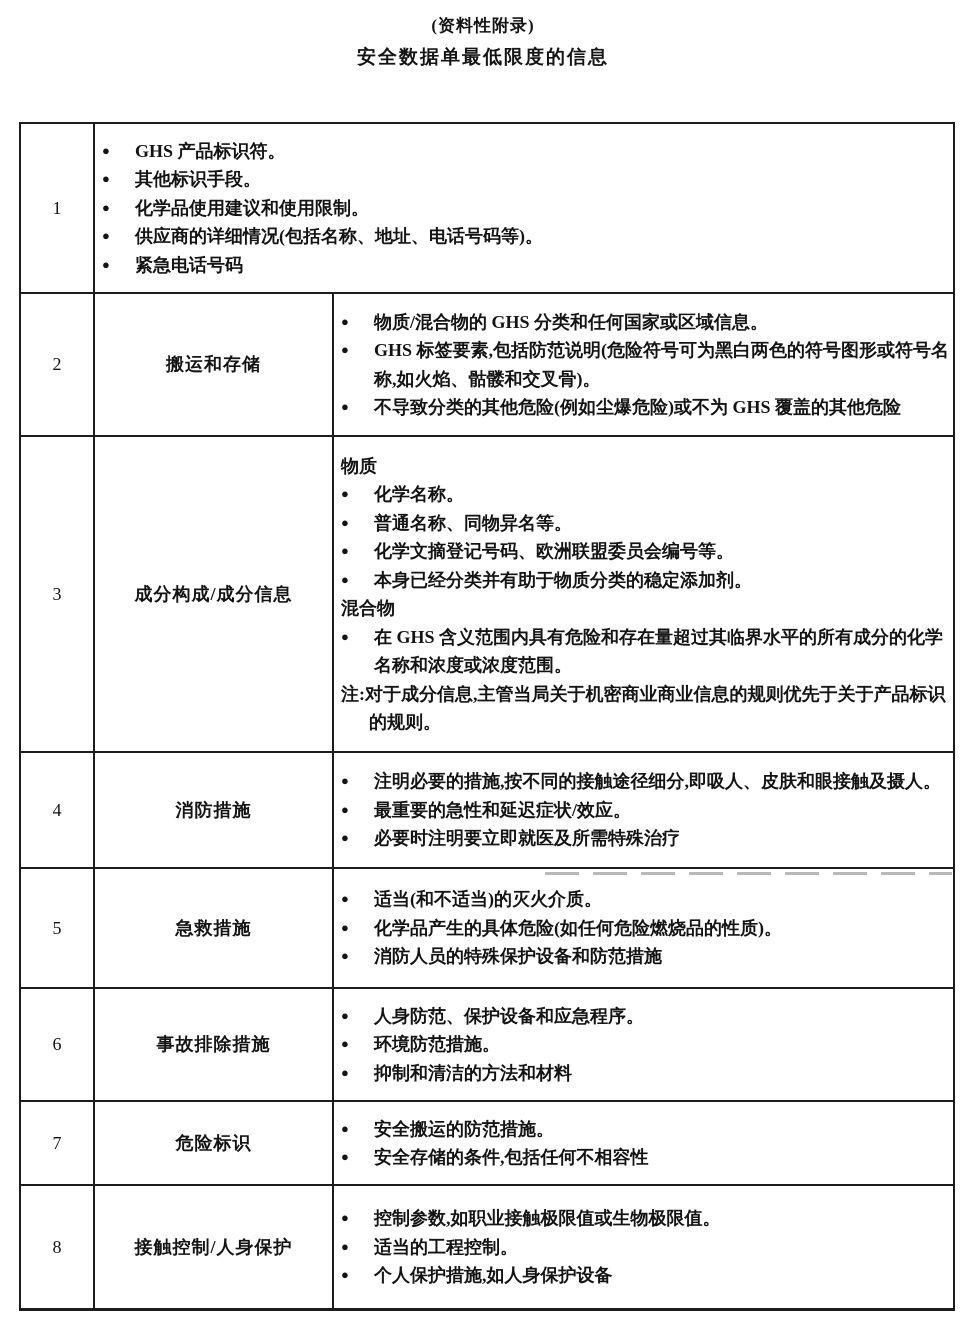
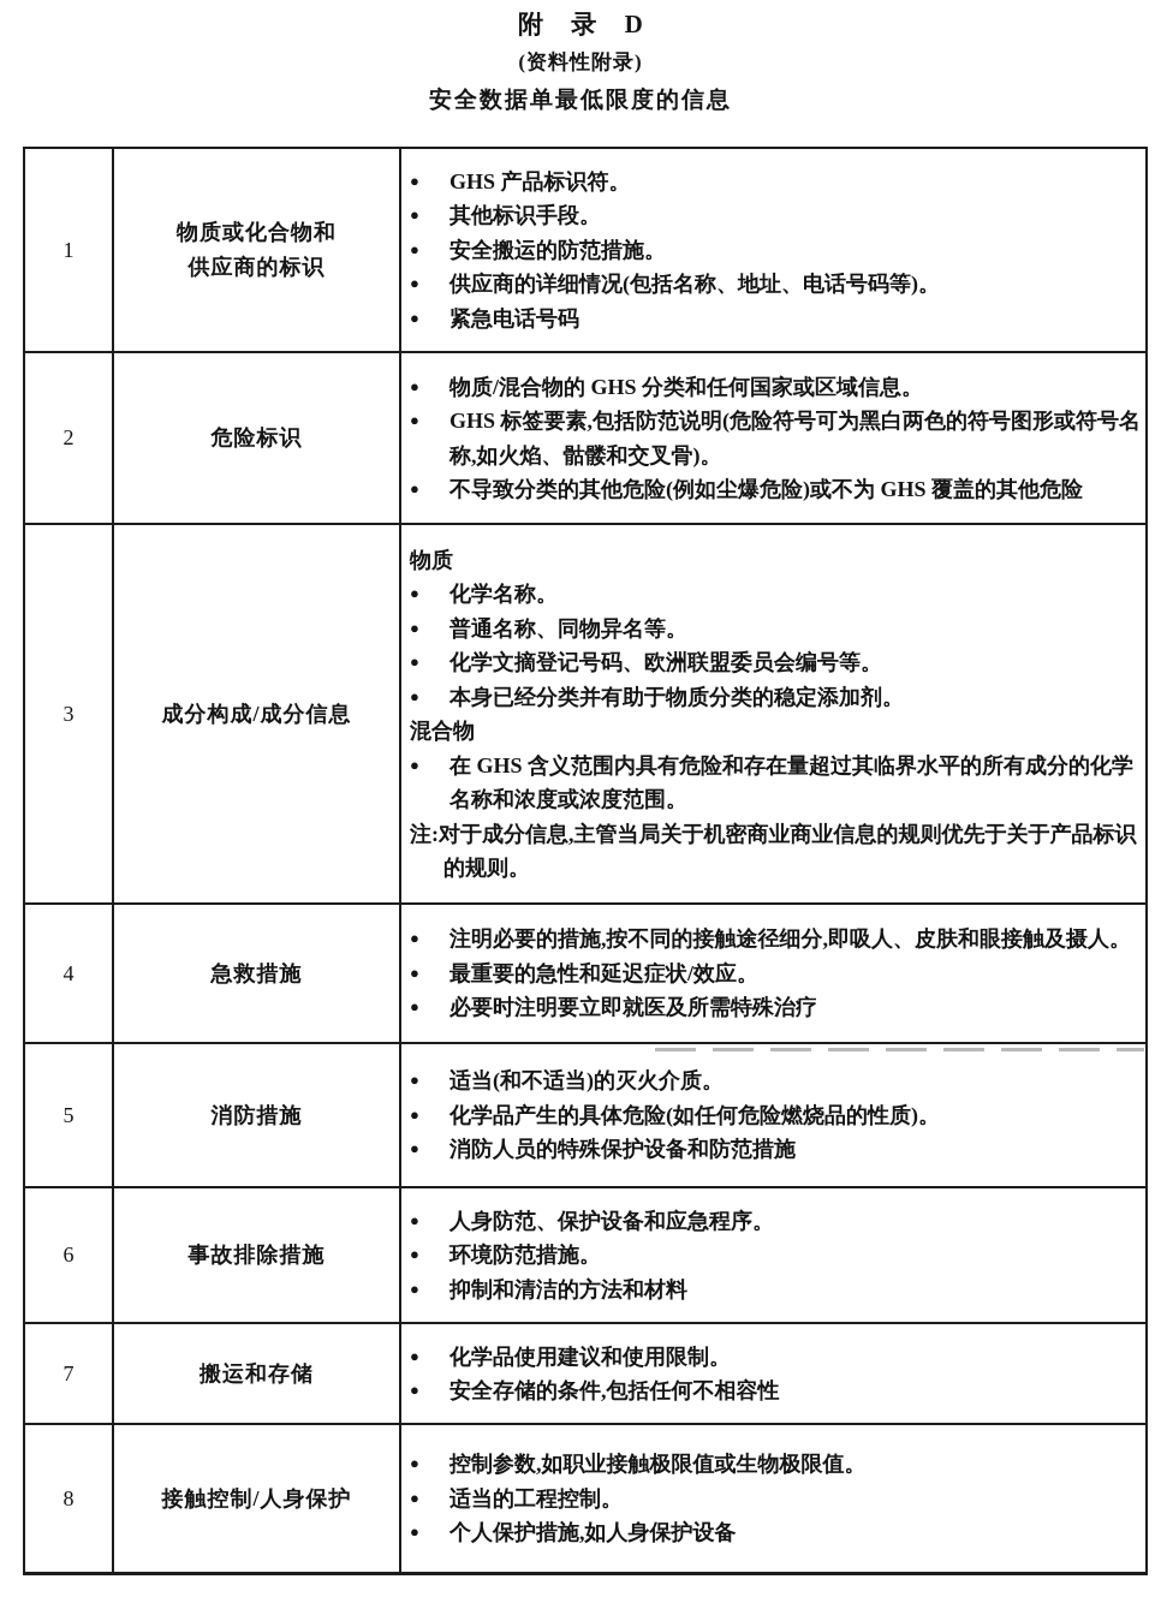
+ 附 录 D
  (资料性附录)
  安全数据单最低限度的信息
  1
+ 物质或化合物和
+ 供应商的标识
  ● GHS 产品标识符。
  ● 其他标识手段。
- ● 化学品使用建议和使用限制。
+ ● 安全搬运的防范措施。
  ● 供应商的详细情况(包括名称、地址、电话号码等)。
  ● 紧急电话号码
  2
- 搬运和存储
+ 危险标识
  ● 物质/混合物的 GHS 分类和任何国家或区域信息。
  ● GHS 标签要素,包括防范说明(危险符号可为黑白两色的符号图形或符号名称,如火焰、骷髅和交叉骨)。
  ● 不导致分类的其他危险(例如尘爆危险)或不为 GHS 覆盖的其他危险
  3
  成分构成/成分信息
  物质
  ● 化学名称。
  ● 普通名称、同物异名等。
  ● 化学文摘登记号码、欧洲联盟委员会编号等。
  ● 本身已经分类并有助于物质分类的稳定添加剂。
  混合物
  ● 在 GHS 含义范围内具有危险和存在量超过其临界水平的所有成分的化学名称和浓度或浓度范围。
  注:对于成分信息,主管当局关于机密商业商业信息的规则优先于关于产品标识的规则。
  4
- 消防措施
+ 急救措施
  ● 注明必要的措施,按不同的接触途径细分,即吸人、皮肤和眼接触及摄人。
  ● 最重要的急性和延迟症状/效应。
  ● 必要时注明要立即就医及所需特殊治疗
  5
- 急救措施
+ 消防措施
  ● 适当(和不适当)的灭火介质。
  ● 化学品产生的具体危险(如任何危险燃烧品的性质)。
  ● 消防人员的特殊保护设备和防范措施
  6
  事故排除措施
  ● 人身防范、保护设备和应急程序。
  ● 环境防范措施。
  ● 抑制和清洁的方法和材料
  7
- 危险标识
+ 搬运和存储
- ● 安全搬运的防范措施。
+ ● 化学品使用建议和使用限制。
  ● 安全存储的条件,包括任何不相容性
  8
  接触控制/人身保护
  ● 控制参数,如职业接触极限值或生物极限值。
  ● 适当的工程控制。
  ● 个人保护措施,如人身保护设备
